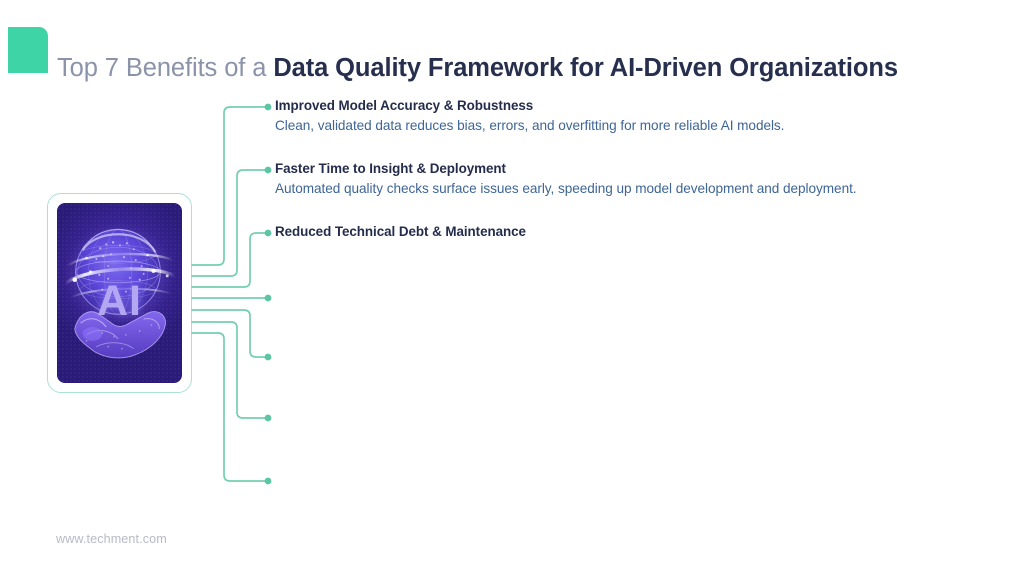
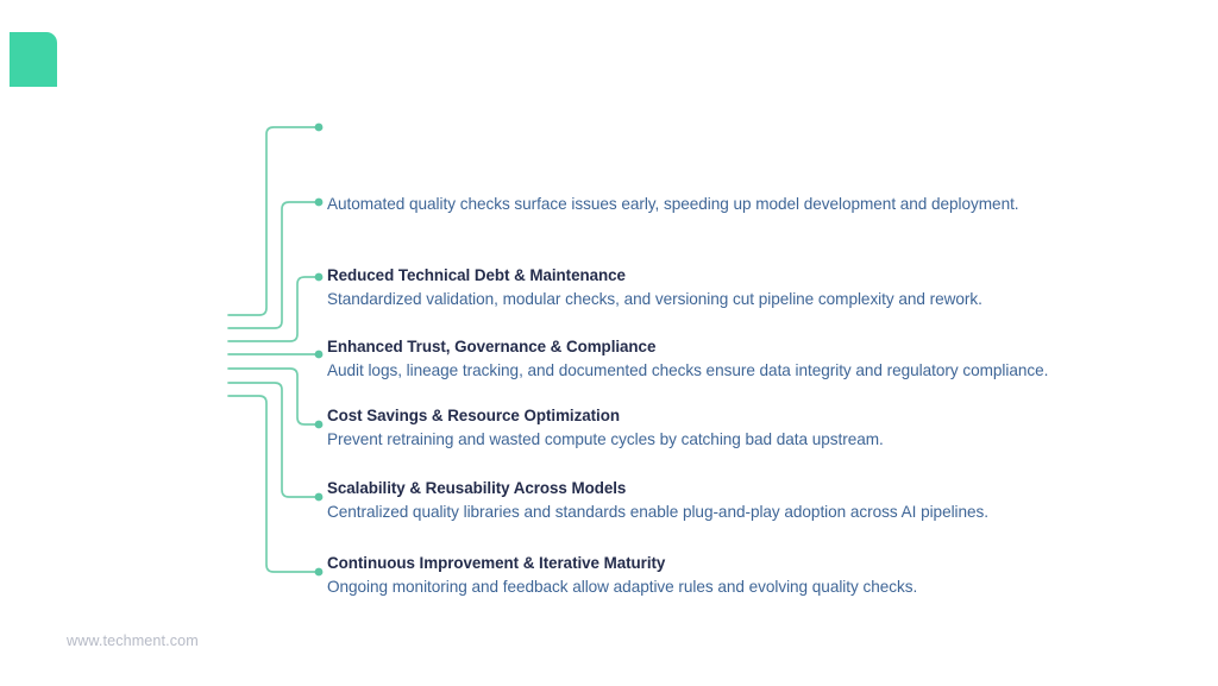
- Top 7 Benefits of a Data Quality Framework for AI-Driven Organizations
- AI
- Improved Model Accuracy & Robustness
- Clean, validated data reduces bias, errors, and overfitting for more reliable AI models.
- Faster Time to Insight & Deployment
  Automated quality checks surface issues early, speeding up model development and deployment.
  Reduced Technical Debt & Maintenance
+ Standardized validation, modular checks, and versioning cut pipeline complexity and rework.
+ Enhanced Trust, Governance & Compliance
+ Audit logs, lineage tracking, and documented checks ensure data integrity and regulatory compliance.
+ Cost Savings & Resource Optimization
+ Prevent retraining and wasted compute cycles by catching bad data upstream.
+ Scalability & Reusability Across Models
+ Centralized quality libraries and standards enable plug-and-play adoption across AI pipelines.
+ Continuous Improvement & Iterative Maturity
+ Ongoing monitoring and feedback allow adaptive rules and evolving quality checks.
  www.techment.com
